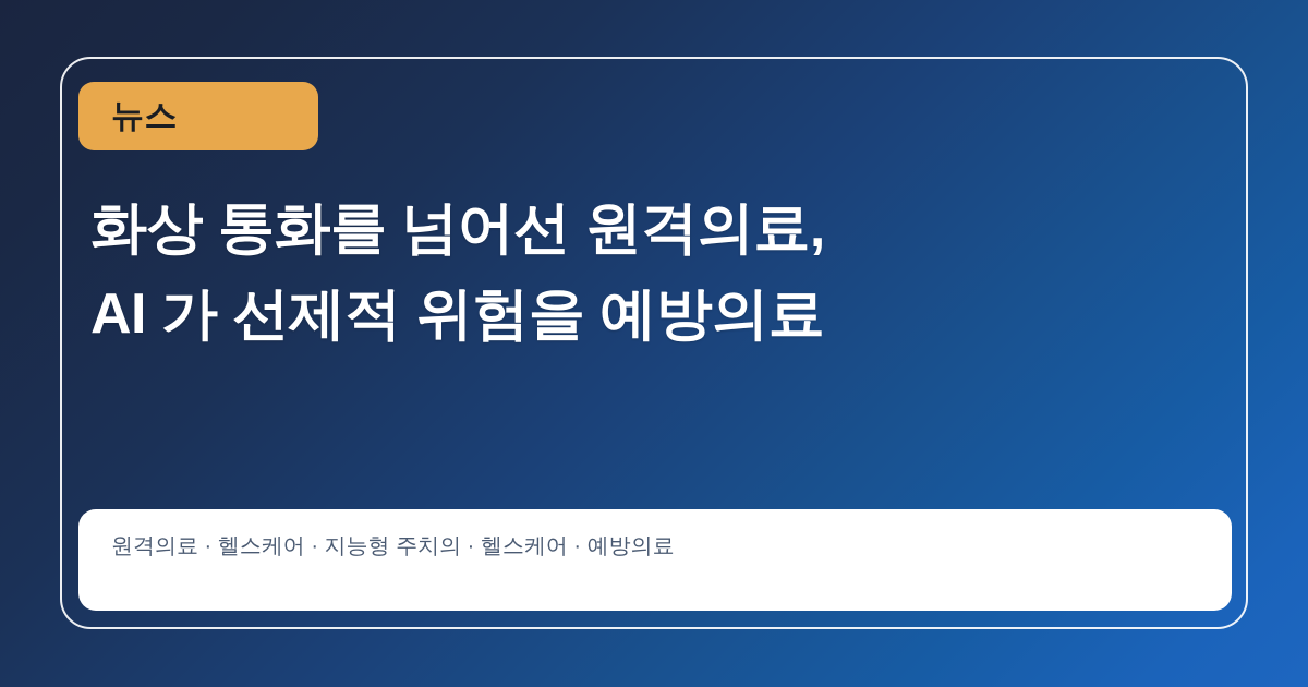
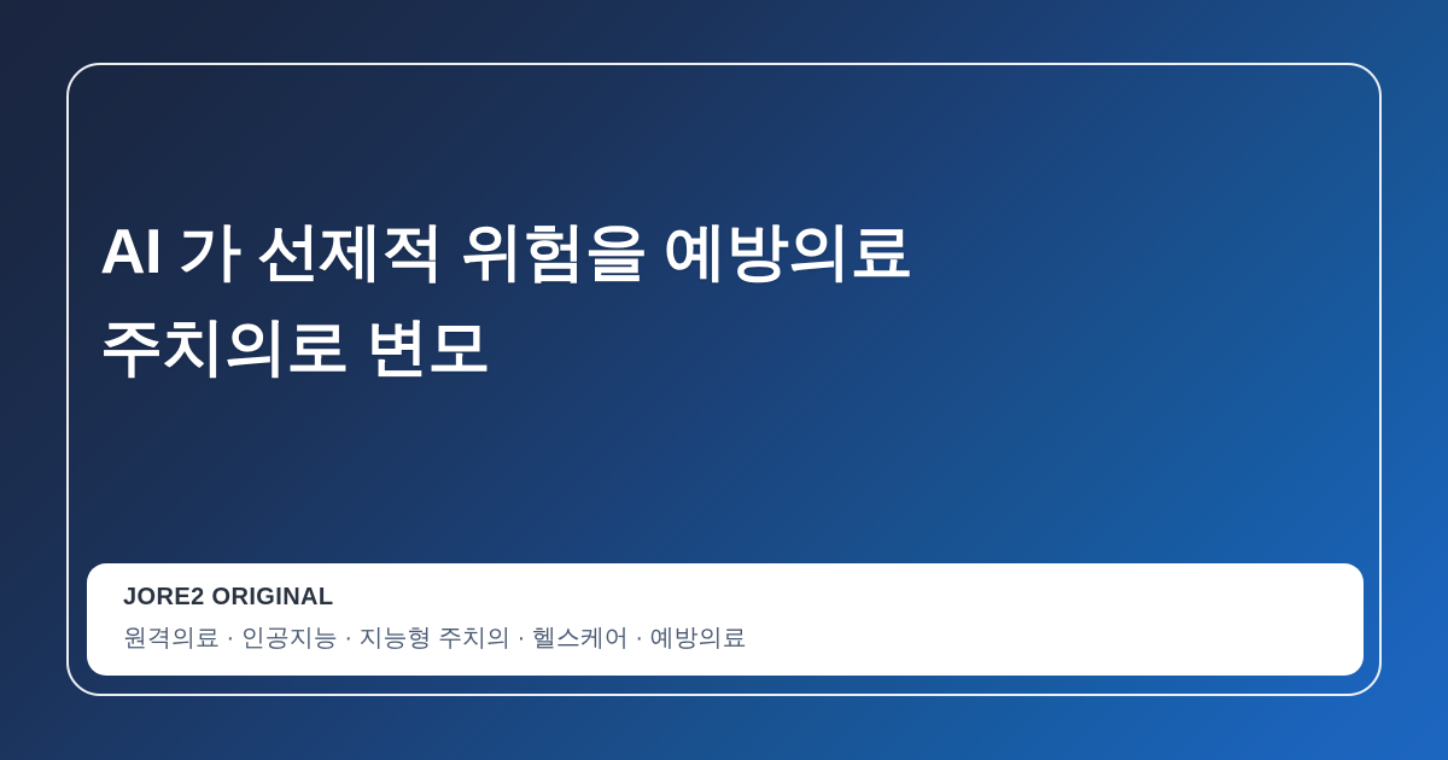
- 뉴스
- 화상 통화를 넘어선 원격의료,
  AI 가 선제적 위험을 예방의료
+ 주치의로 변모
+ JORE2 ORIGINAL
- 원격의료 · 헬스케어 · 지능형 주치의 · 헬스케어 · 예방의료
+ 원격의료 · 인공지능 · 지능형 주치의 · 헬스케어 · 예방의료
